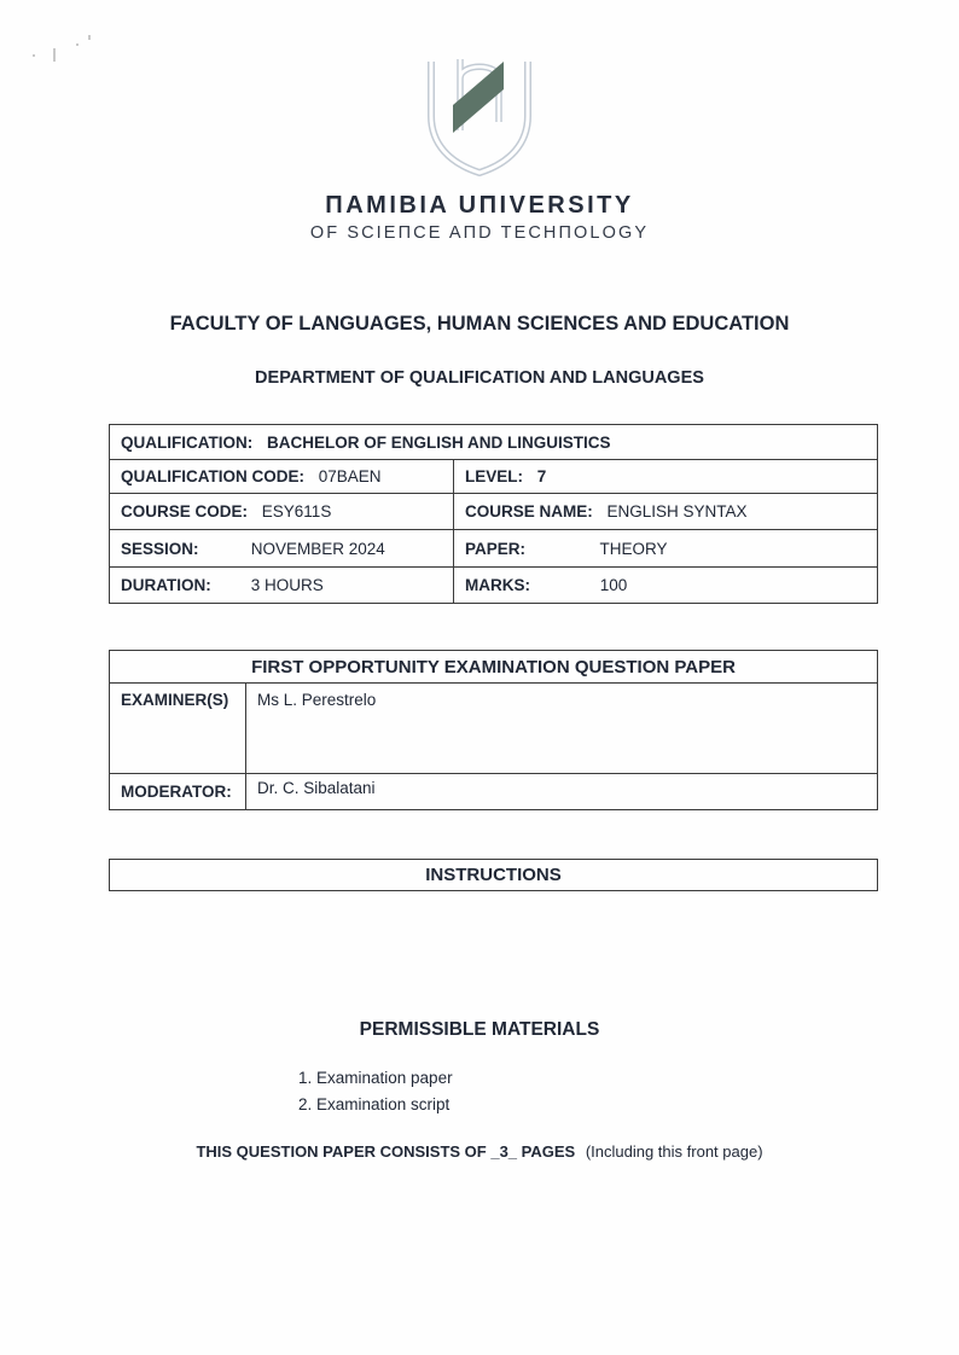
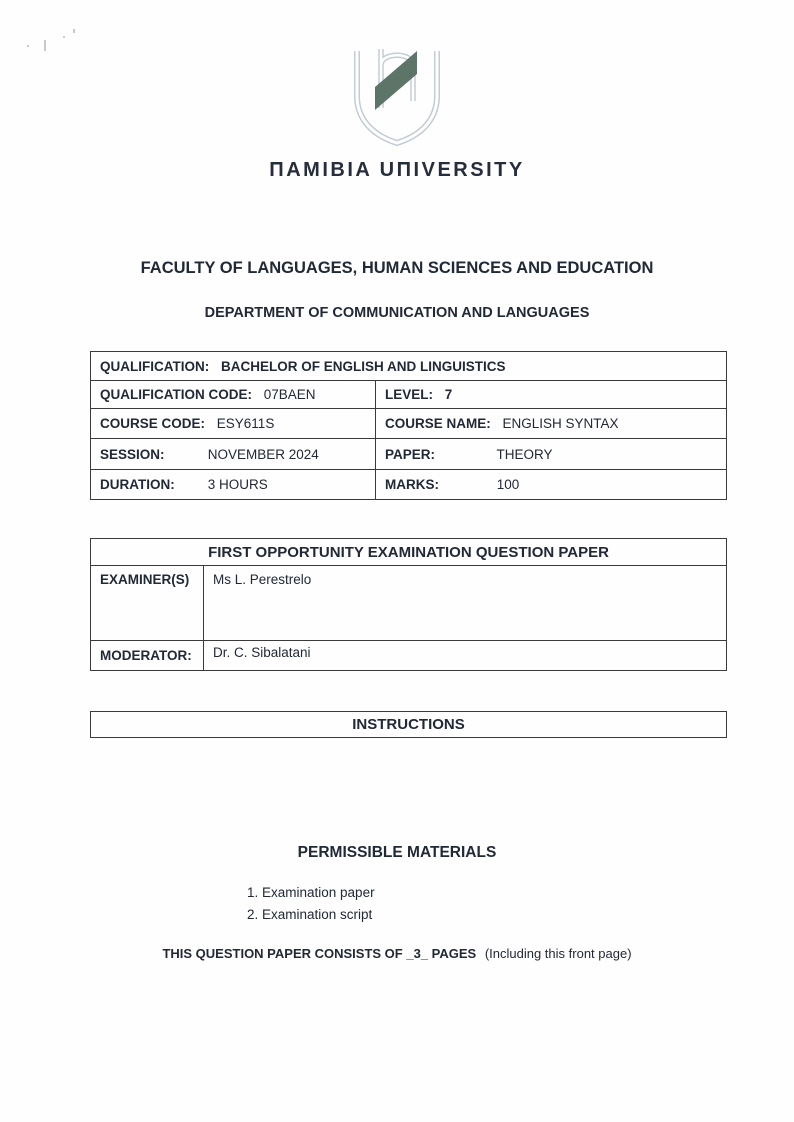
  ΠAMIBIA UΠIVERSITY
- OF SCIEΠCE AΠD TECHΠOLOGY
  FACULTY OF LANGUAGES, HUMAN SCIENCES AND EDUCATION
- DEPARTMENT OF QUALIFICATION AND LANGUAGES
+ DEPARTMENT OF COMMUNICATION AND LANGUAGES
  QUALIFICATION: BACHELOR OF ENGLISH AND LINGUISTICS
  QUALIFICATION CODE: 07BAEN	LEVEL: 7
  COURSE CODE: ESY611S	COURSE NAME: ENGLISH SYNTAX
  SESSION: NOVEMBER 2024	PAPER: THEORY
  DURATION: 3 HOURS	MARKS: 100
  FIRST OPPORTUNITY EXAMINATION QUESTION PAPER
  EXAMINER(S)	Ms L. Perestrelo
  MODERATOR:	Dr. C. Sibalatani
  INSTRUCTIONS
  PERMISSIBLE MATERIALS
  Examination paper
  Examination script
  THIS QUESTION PAPER CONSISTS OF _3_ PAGES (Including this front page)
